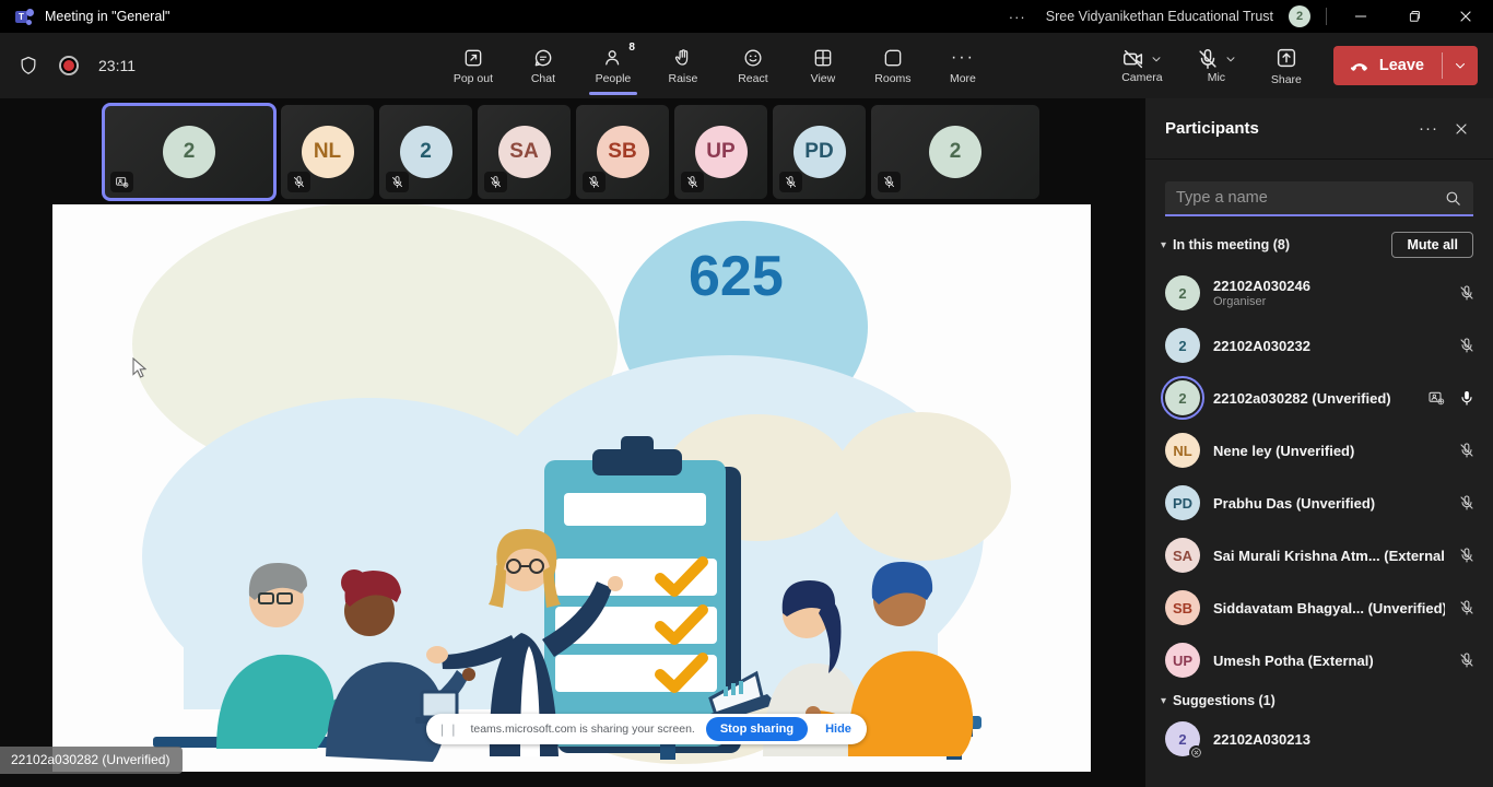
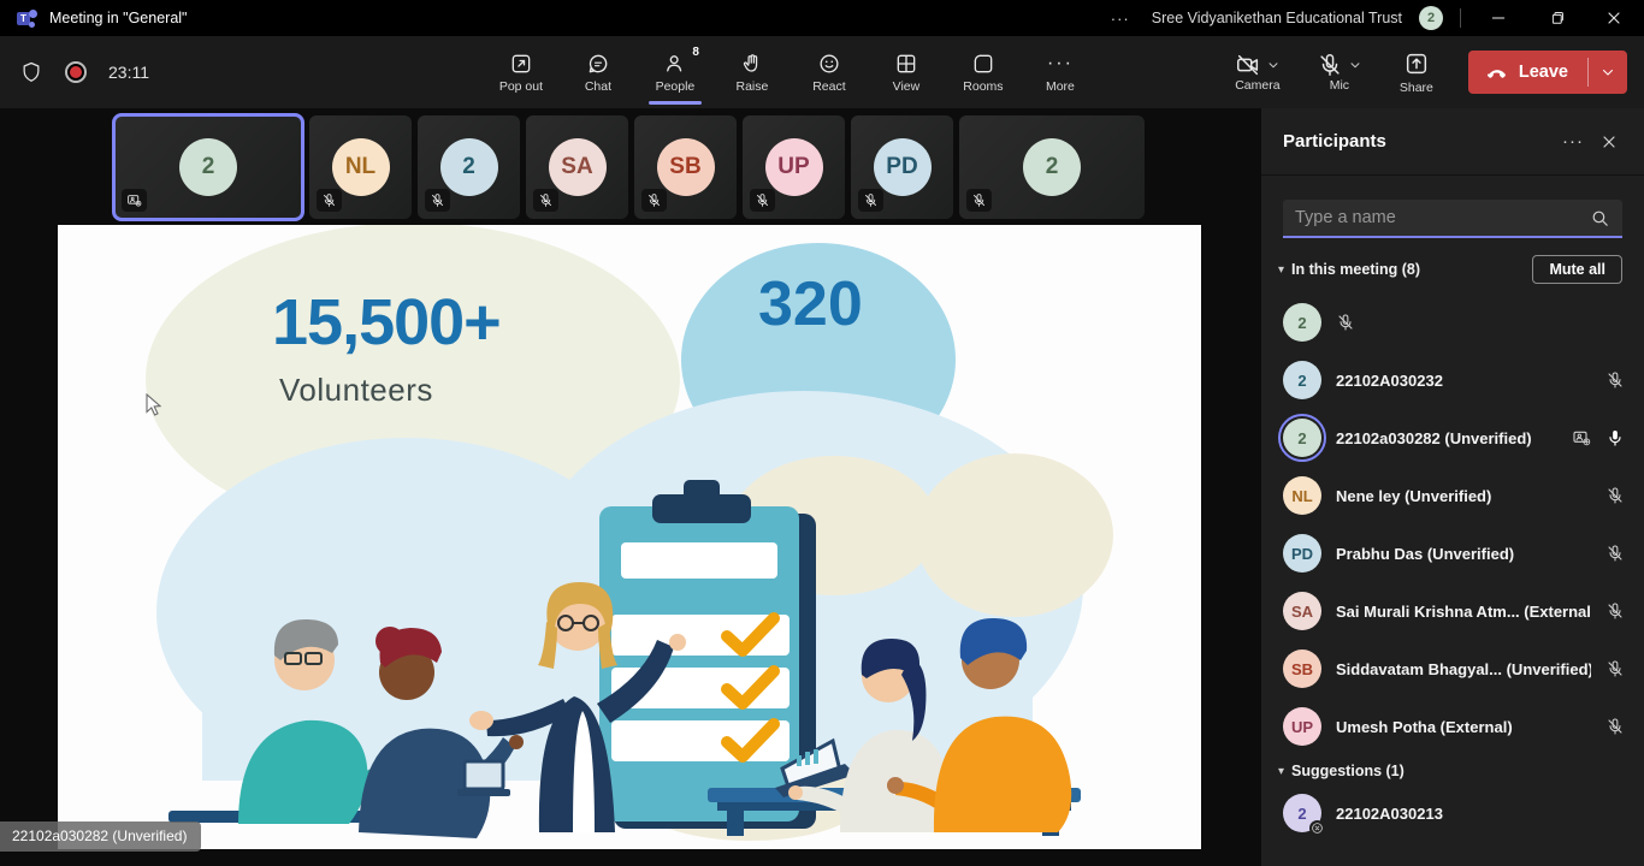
  T
  Meeting in "General"
  ···
  Sree Vidyanikethan Educational Trust
  2
  23:11
  Pop out
  Chat
  8
  People
  Raise
  React
  View
  Rooms
  ···
  More
  Camera
  Mic
  Share
  Leave
  2
  NL
  2
  SA
  SB
  UP
  PD
  2
+ 15,500+
+ Volunteers
- 625
+ 320
- ❘❘
- teams.microsoft.com is sharing your screen.
- Stop sharing
- Hide
  22102a030282 (Unverified)
  Participants
  ···
  Type a name
  ▾
  In this meeting (8)
  Mute all
  2
- 22102A030246
- Organiser
  2
  22102A030232
  2
  22102a030282 (Unverified)
  NL
  Nene ley (Unverified)
  PD
  Prabhu Das (Unverified)
  SA
  Sai Murali Krishna Atm... (External
  SB
  Siddavatam Bhagyal... (Unverified)
  UP
  Umesh Potha (External)
  ▾
  Suggestions (1)
  2
  22102A030213
